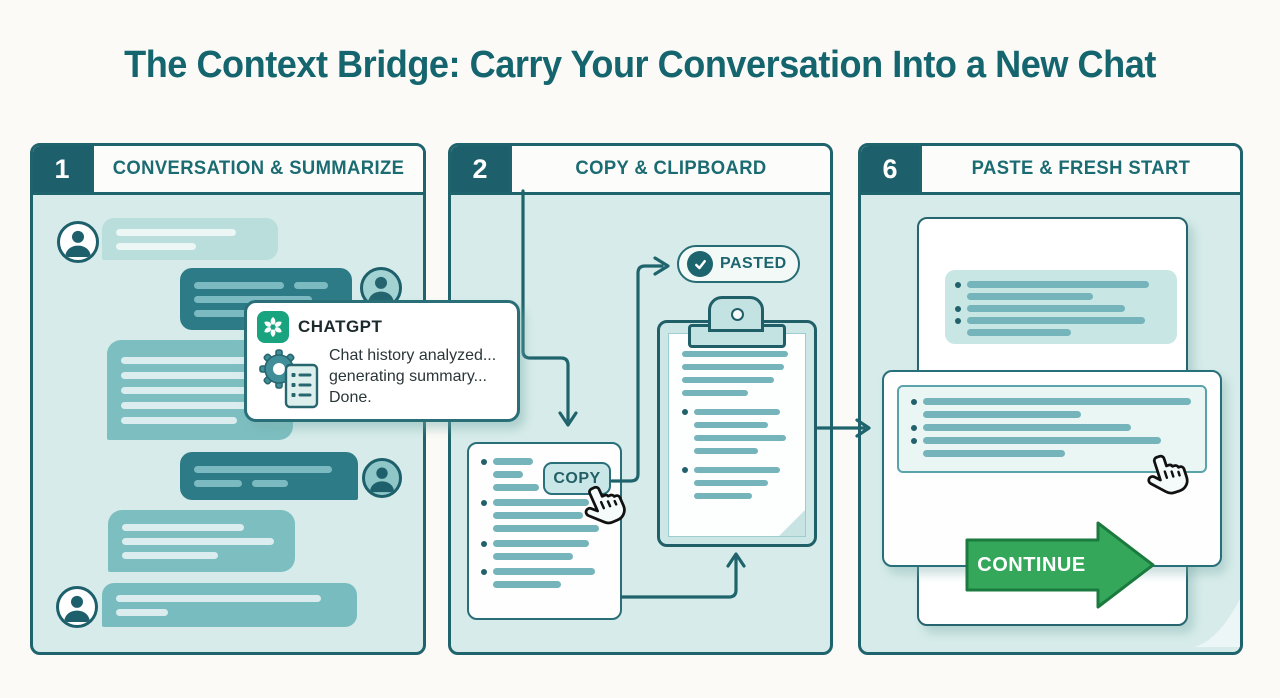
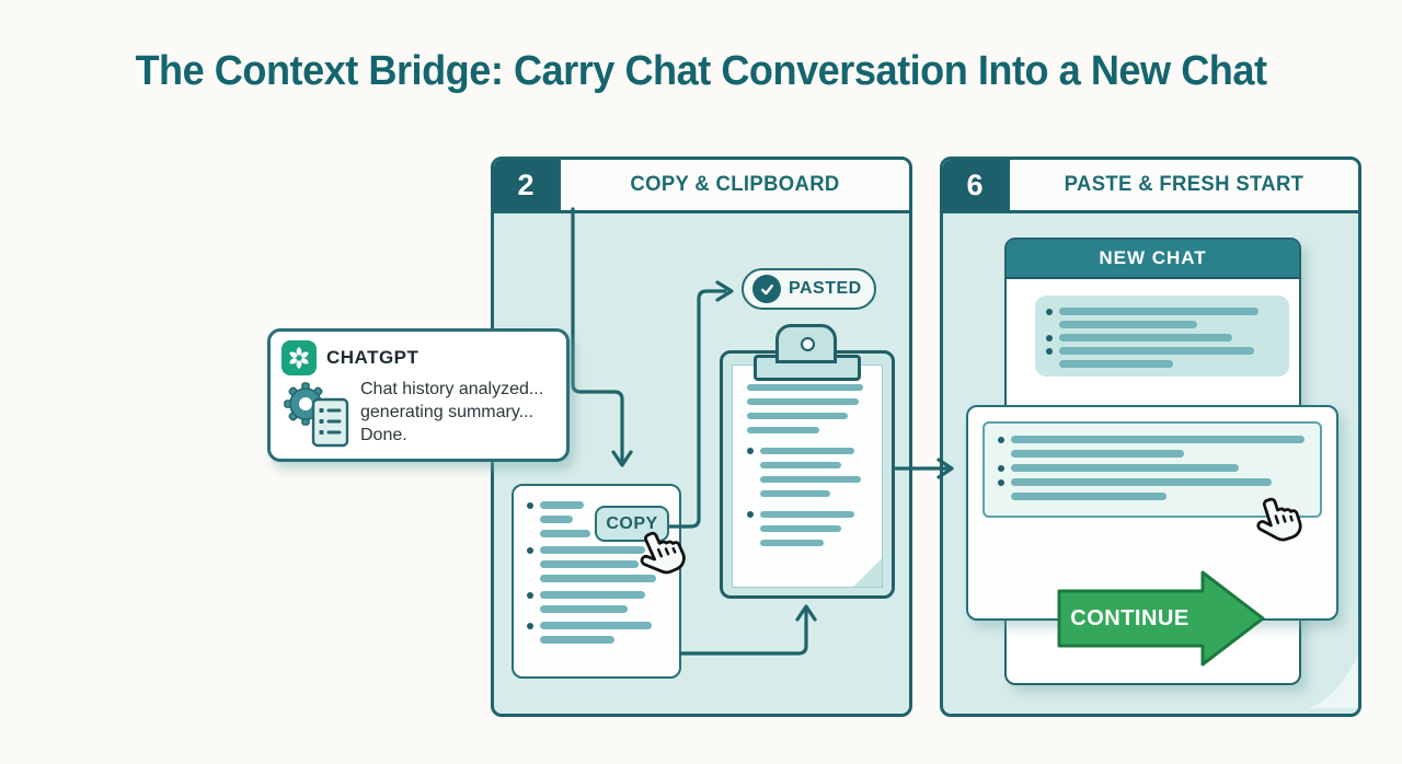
- The Context Bridge: Carry Your Conversation Into a New Chat
+ The Context Bridge: Carry Chat Conversation Into a New Chat
- 1
- CONVERSATION & SUMMARIZE
  2
  COPY & CLIPBOARD
  COPY
  PASTED
  6
  PASTE & FRESH START
+ NEW CHAT
  CONTINUE
  CHATGPT
  Chat history analyzed...
  generating summary...
  Done.
